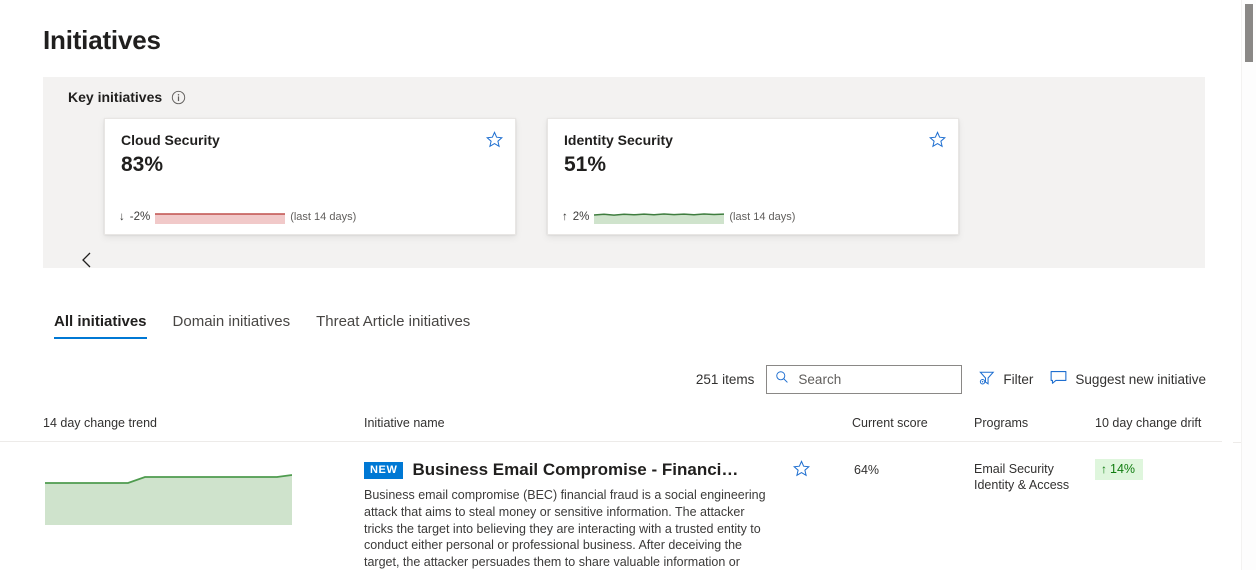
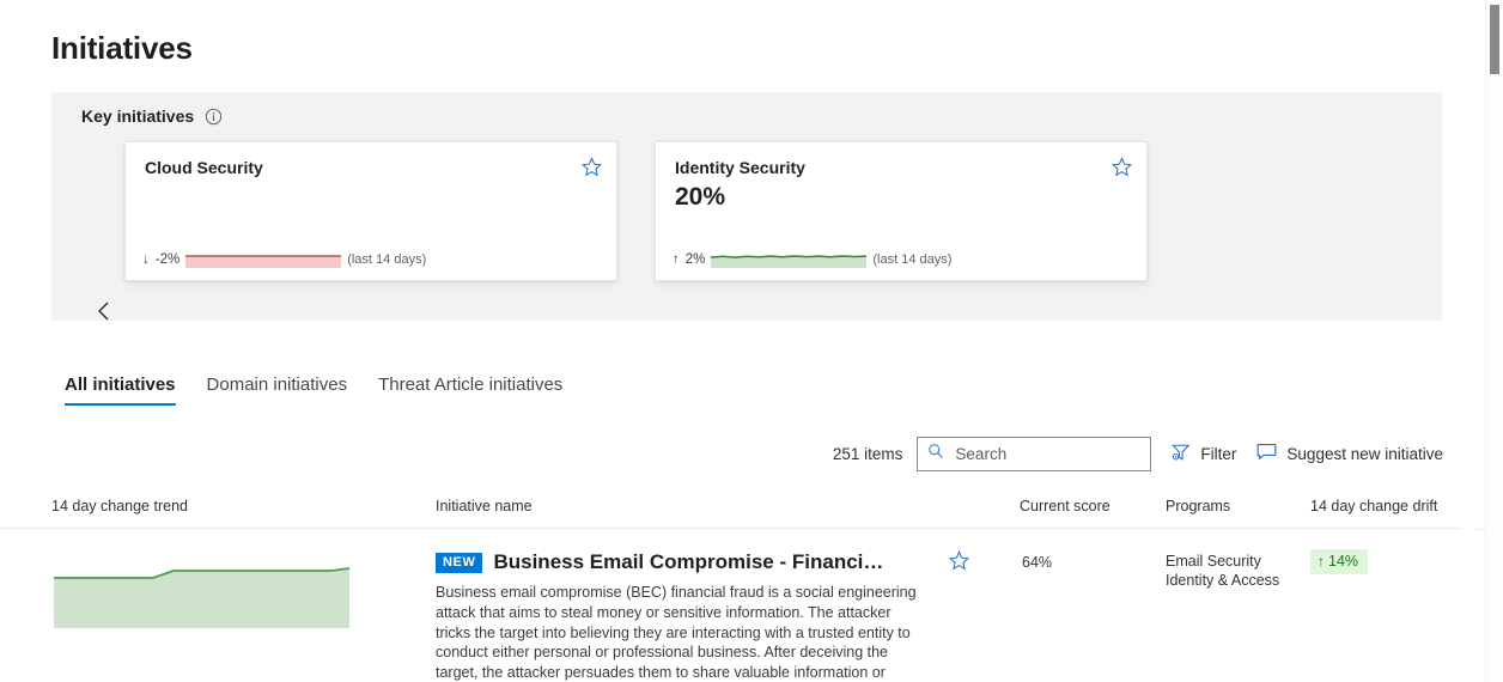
  Initiatives
  Key initiatives
  Cloud Security
- 83%
  ↓
  -2%
  (last 14 days)
  Identity Security
- 51%
+ 20%
  ↑
  2%
  (last 14 days)
  All initiatives
  Domain initiatives
  Threat Article initiatives
  251 items
  Search
  Filter
  Suggest new initiative
  14 day change trend
  Initiative name
  Current score
  Programs
- 10 day change drift
+ 14 day change drift
  NEW
  Business Email Compromise - Financi…
  Business email compromise (BEC) financial fraud is a social engineering attack that aims to steal money or sensitive information. The attacker tricks the target into believing they are interacting with a trusted entity to conduct either personal or professional business. After deceiving the target, the attacker persuades them to share valuable information or
  64%
  Email Security
  Identity & Access
  ↑
  14%
